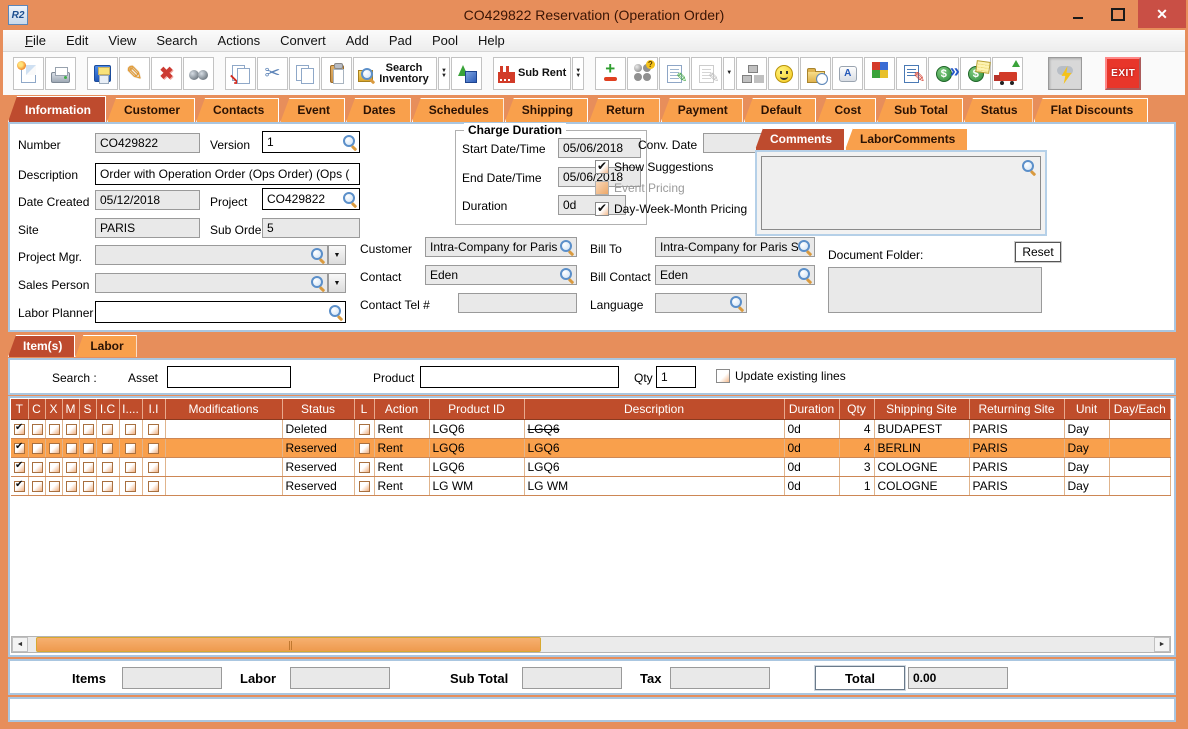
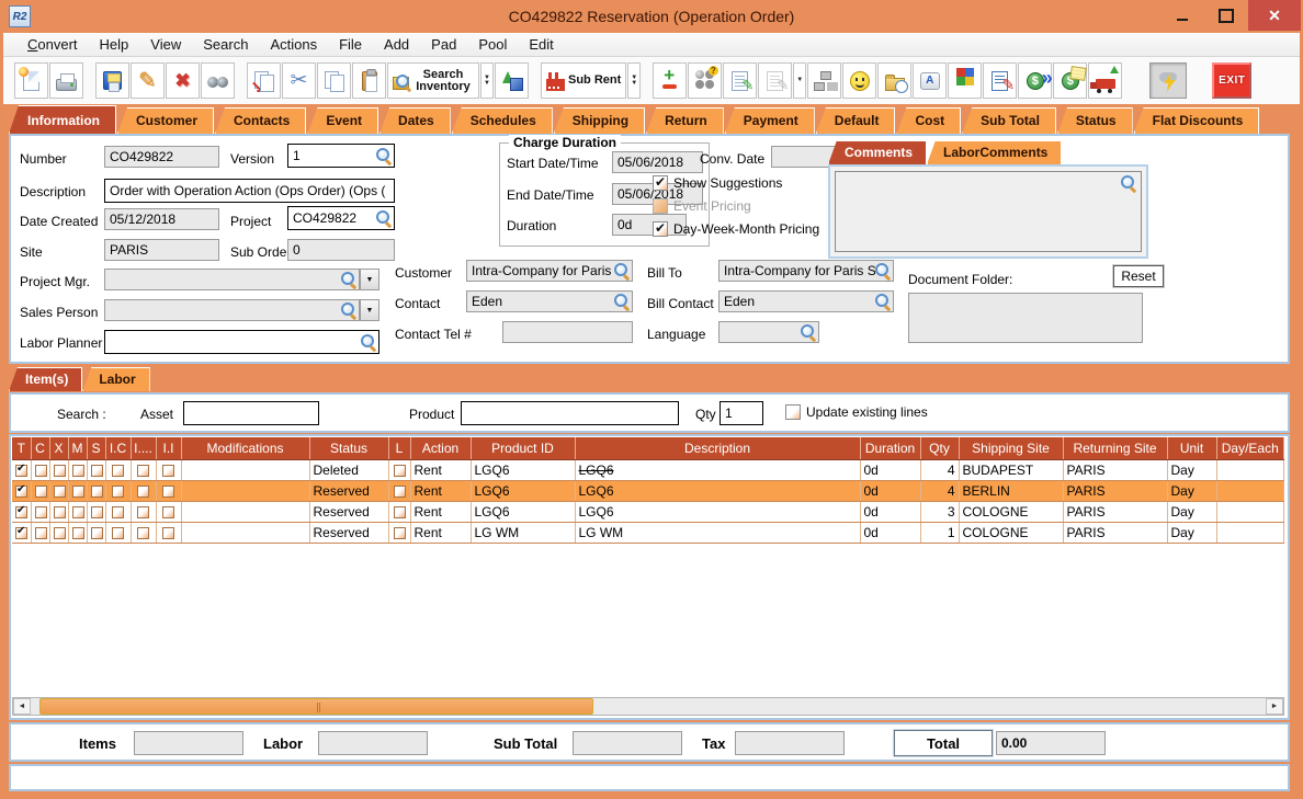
  R2
  CO429822 Reservation (Operation Order)
  ✕
- File
+ Convert
- Edit
+ Help
  View
  Search
  Actions
- Convert
+ File
  Add
  Pad
  Pool
- Help
+ Edit
  Search Inventory
  Sub Rent
  EXIT
  Information
  Customer
  Contacts
  Event
  Dates
  Schedules
  Shipping
  Return
  Payment
  Default
  Cost
  Sub Total
  Status
  Flat Discounts
  Number
  CO429822
  Version
  1
  Description
- Order with Operation Order (Ops Order) (Ops (
+ Order with Operation Action (Ops Order) (Ops (
  Date Created
  05/12/2018
  Project
  CO429822
  Site
  PARIS
  Sub Orde
- 5
+ 0
  Project Mgr.
  Sales Person
  Labor Planner
  Charge Duration
  Start Date/Time
  05/06/2018
  End Date/Time
  05/06/2018
  Duration
  0d
  Conv. Date
  Show Suggestions
  Event Pricing
  Day-Week-Month Pricing
  Comments LaborComments
  Customer
  Intra-Company for Paris
  Bill To
  Intra-Company for Paris S
  Contact
  Eden
  Bill Contact
  Eden
  Contact Tel #
  Language
  Document Folder:
  Reset
  Item(s) Labor
  Search :
  Asset
  Product
  Qty
  1
  Update existing lines
  T	C	X	M	S	I.C	I....	I.I	Modifications	Status	L	Action	Product ID	Description	Duration	Qty	Shipping Site	Returning Site	Unit	Day/Each
  									Deleted		Rent	LGQ6	LGQ6	0d	4	BUDAPEST	PARIS	Day
  									Reserved		Rent	LGQ6	LGQ6	0d	4	BERLIN	PARIS	Day
  									Reserved		Rent	LGQ6	LGQ6	0d	3	COLOGNE	PARIS	Day
  									Reserved		Rent	LG WM	LG WM	0d	1	COLOGNE	PARIS	Day
  Items
  Labor
  Sub Total
  Tax
  Total
  0.00
